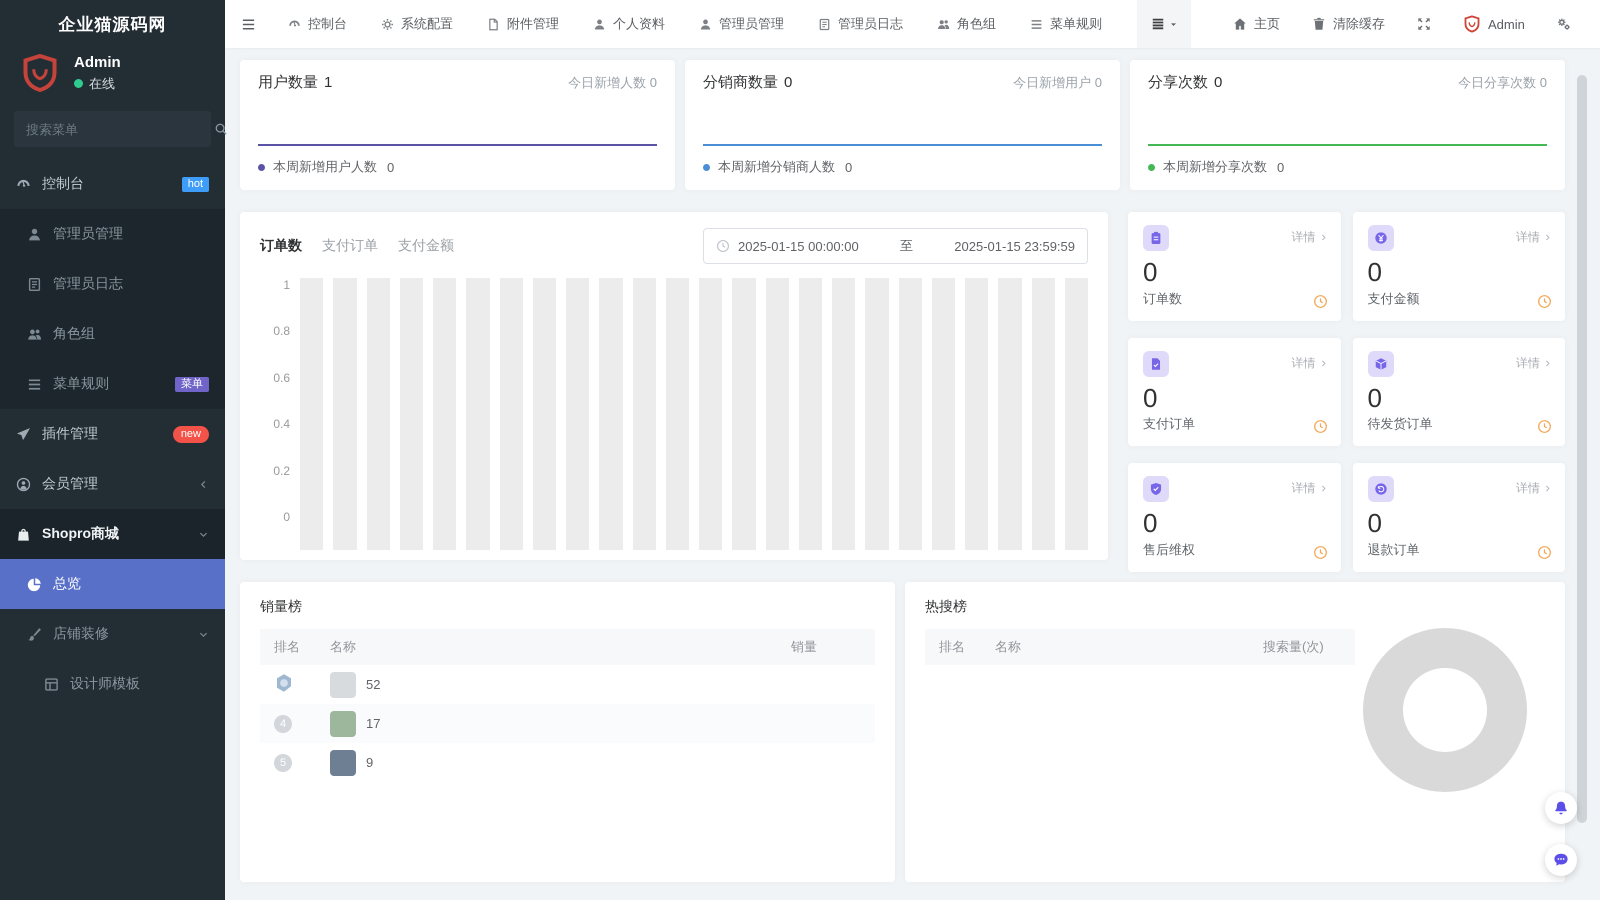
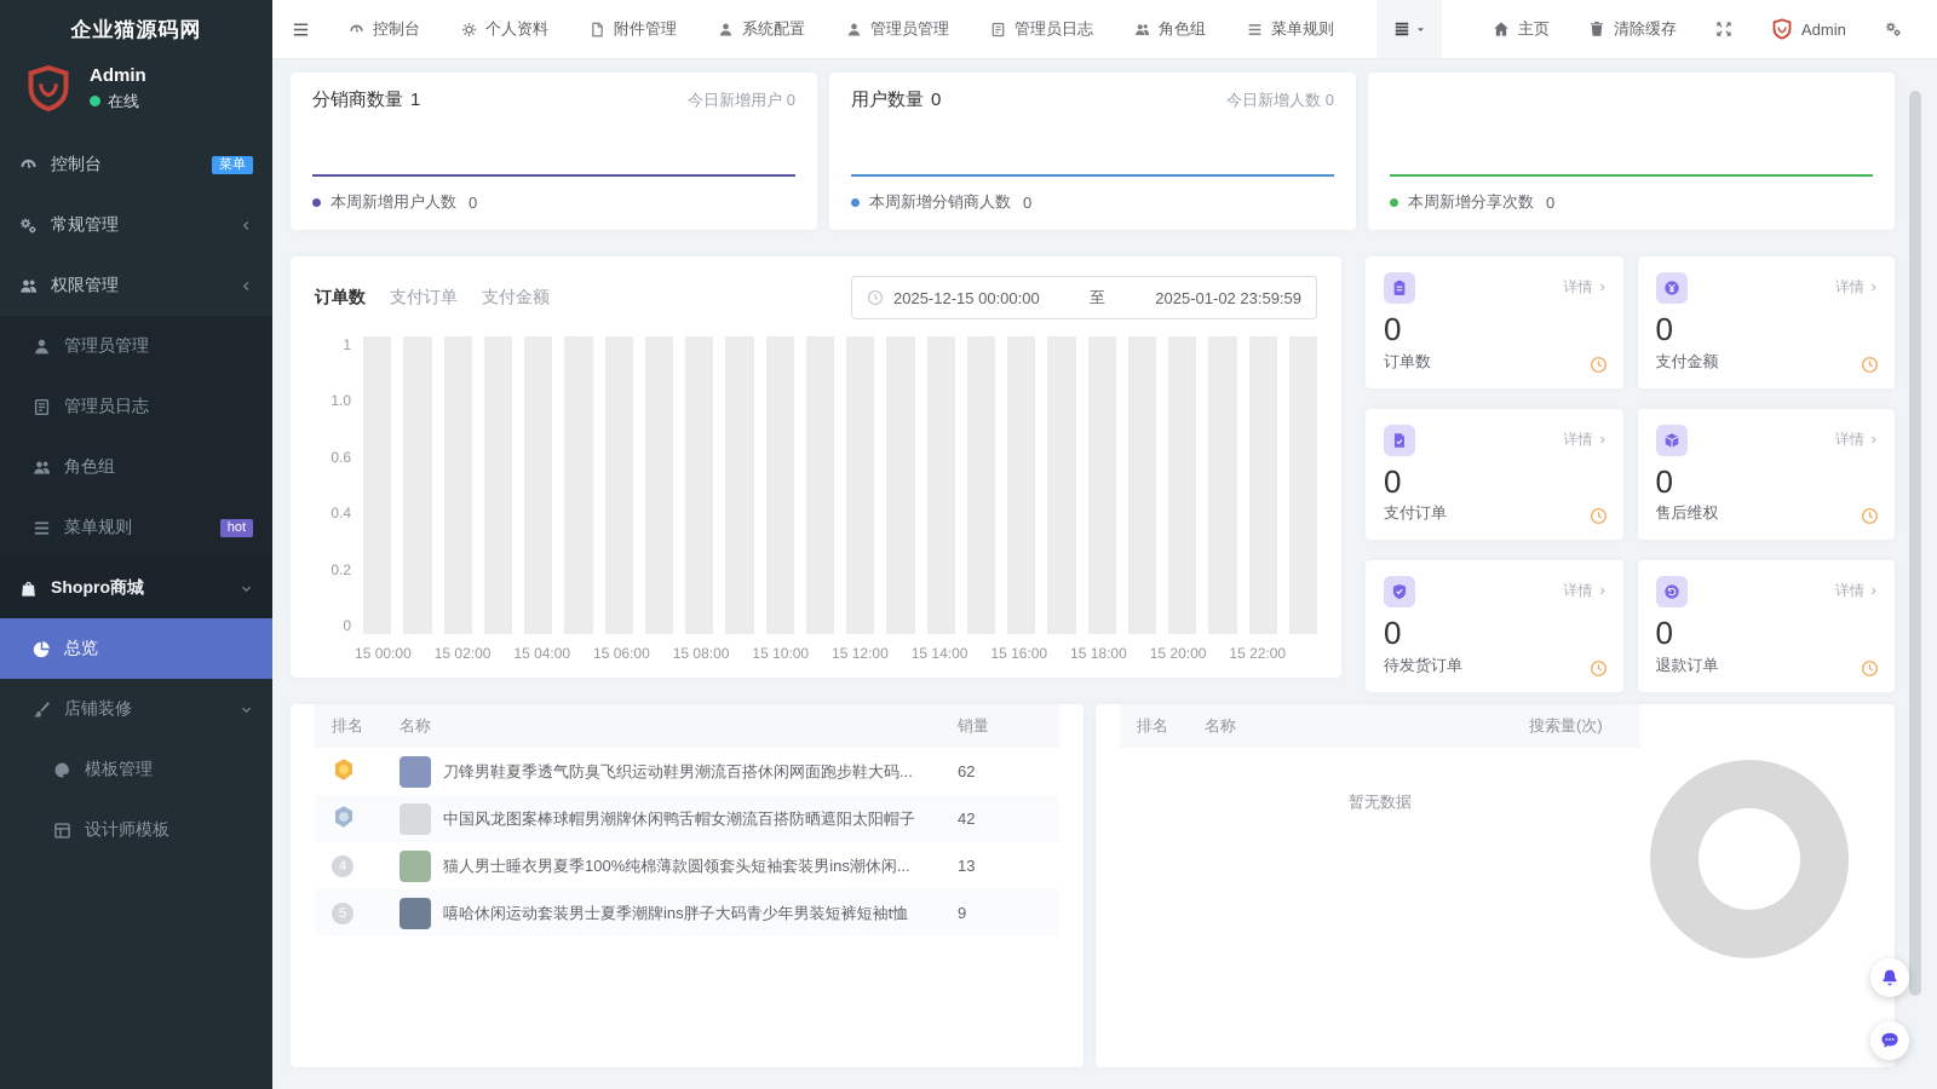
  企业猫源码网
  Admin
  在线
- 搜索菜单
  控制台
- hot
+ 菜单
+ 常规管理
+ 权限管理
  管理员管理
  管理员日志
  角色组
  菜单规则
- 菜单
+ hot
- 插件管理
- new
- 会员管理
  Shopro商城
  总览
  店铺装修
+ 模板管理
  设计师模板
  控制台
- 系统配置
+ 个人资料
  附件管理
- 个人资料
+ 系统配置
  管理员管理
  管理员日志
  角色组
  菜单规则
  主页
  清除缓存
  Admin
- 用户数量 1
+ 分销商数量 1
- 今日新增人数 0
+ 今日新增用户 0
  本周新增用户人数
  0
- 分销商数量 0
+ 用户数量 0
- 今日新增用户 0
+ 今日新增人数 0
  本周新增分销商人数
  0
- 分享次数 0
- 今日分享次数 0
  本周新增分享次数
  0
  订单数
  支付订单
  支付金额
- 2025-01-15 00:00:00
+ 2025-12-15 00:00:00
  至
- 2025-01-15 23:59:59
+ 2025-01-02 23:59:59
  1
- 0.8
+ 1.0
  0.6
  0.4
  0.2
  0
+ 15 00:00
+ 15 02:00
+ 15 04:00
+ 15 06:00
+ 15 08:00
+ 15 10:00
+ 15 12:00
+ 15 14:00
+ 15 16:00
+ 15 18:00
+ 15 20:00
+ 15 22:00
  详情
  0
  订单数
  详情
  0
  支付金额
  详情
  0
  支付订单
  详情
  0
- 待发货订单
+ 售后维权
  详情
  0
- 售后维权
+ 待发货订单
  详情
  0
  退款订单
- 销量榜
  排名
  名称
  销量
+ 刀锋男鞋夏季透气防臭飞织运动鞋男潮流百搭休闲网面跑步鞋大码...
+ 62
+ 中国风龙图案棒球帽男潮牌休闲鸭舌帽女潮流百搭防晒遮阳太阳帽子
- 52
+ 42
  4
+ 猫人男士睡衣男夏季100%纯棉薄款圆领套头短袖套装男ins潮休闲...
- 17
+ 13
  5
+ 嘻哈休闲运动套装男士夏季潮牌ins胖子大码青少年男装短裤短袖t恤
  9
- 热搜榜
  排名
  名称
  搜索量(次)
+ 暂无数据
